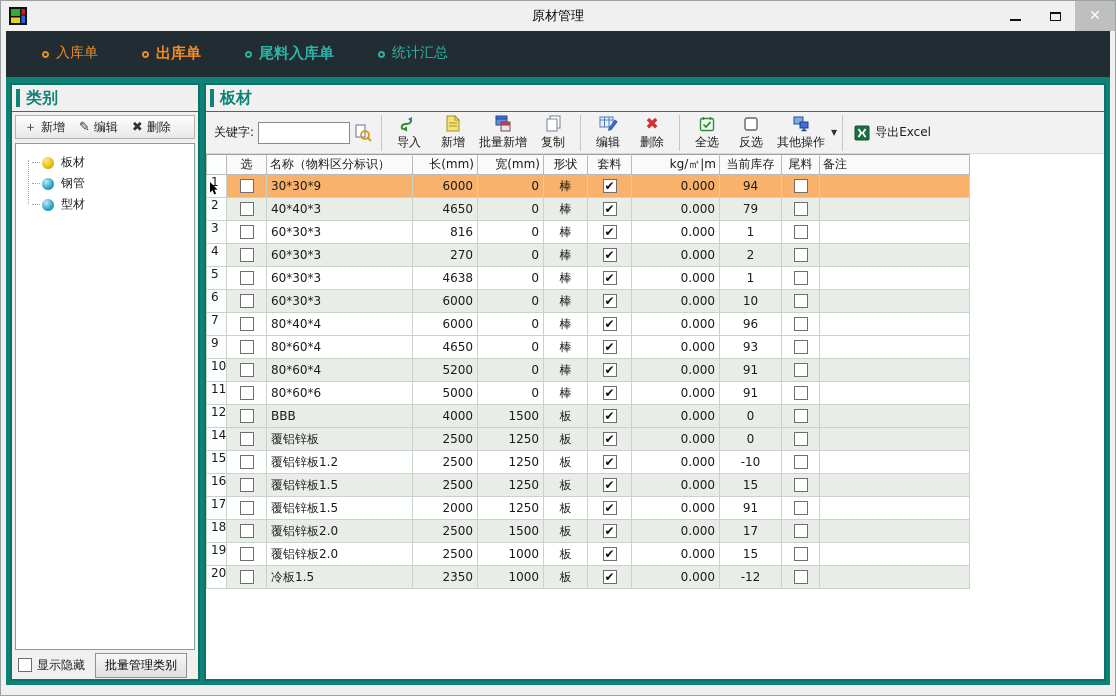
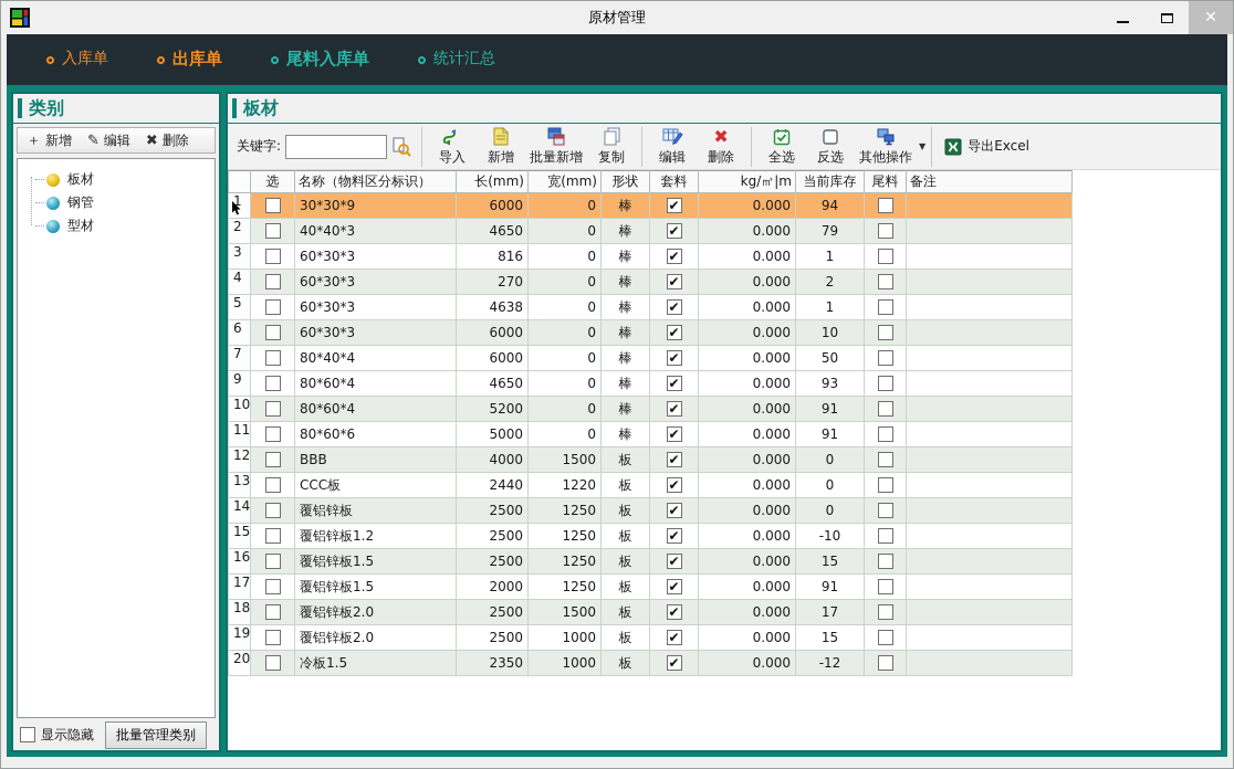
  原材管理
  ✕
  入库单
  出库单
  尾料入库单
  统计汇总
  类别
  ＋
  新增
  ✎
  编辑
  ✖
  删除
  板材
  钢管
  型材
  显示隐藏
  批量管理类别
  板材
  关键字:
  导入
  新增
  批量新增
  复制
  编辑
  ✖
  删除
  全选
  反选
  其他操作
  ▼
  导出Excel
  	选	名称（物料区分标识）	长(mm)	宽(mm)	形状	套料	kg/㎡|m	当前库存	尾料	备注
  1		30*30*9	6000	0	棒	✔	0.000	94
  2		40*40*3	4650	0	棒	✔	0.000	79
  3		60*30*3	816	0	棒	✔	0.000	1
  4		60*30*3	270	0	棒	✔	0.000	2
  5		60*30*3	4638	0	棒	✔	0.000	1
  6		60*30*3	6000	0	棒	✔	0.000	10
- 7		80*40*4	6000	0	棒	✔	0.000	96
+ 7		80*40*4	6000	0	棒	✔	0.000	50
  9		80*60*4	4650	0	棒	✔	0.000	93
  10		80*60*4	5200	0	棒	✔	0.000	91
  11		80*60*6	5000	0	棒	✔	0.000	91
  12		BBB	4000	1500	板	✔	0.000	0
+ 13		CCC板	2440	1220	板	✔	0.000	0
  14		覆铝锌板	2500	1250	板	✔	0.000	0
  15		覆铝锌板1.2	2500	1250	板	✔	0.000	-10
  16		覆铝锌板1.5	2500	1250	板	✔	0.000	15
  17		覆铝锌板1.5	2000	1250	板	✔	0.000	91
  18		覆铝锌板2.0	2500	1500	板	✔	0.000	17
  19		覆铝锌板2.0	2500	1000	板	✔	0.000	15
  20		冷板1.5	2350	1000	板	✔	0.000	-12
